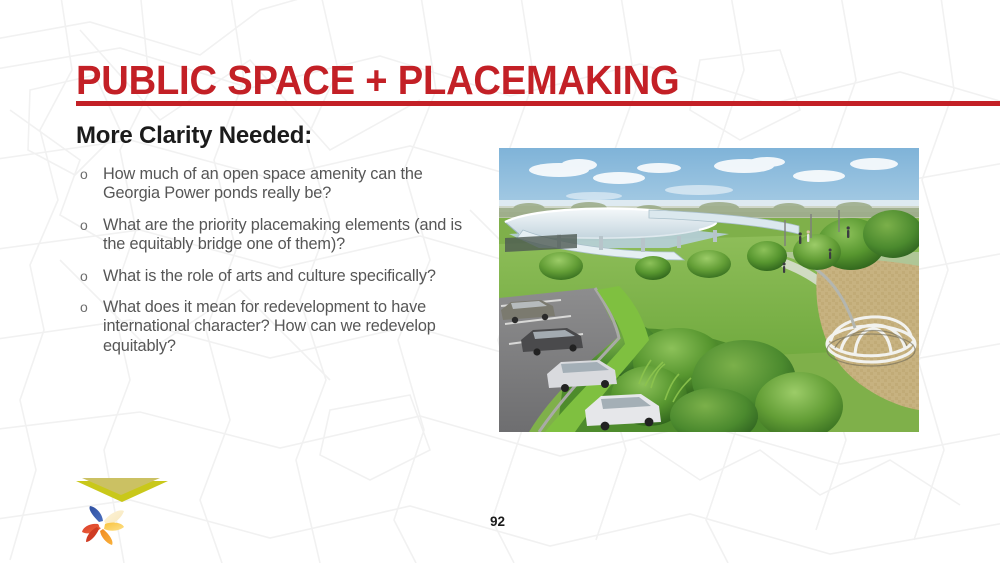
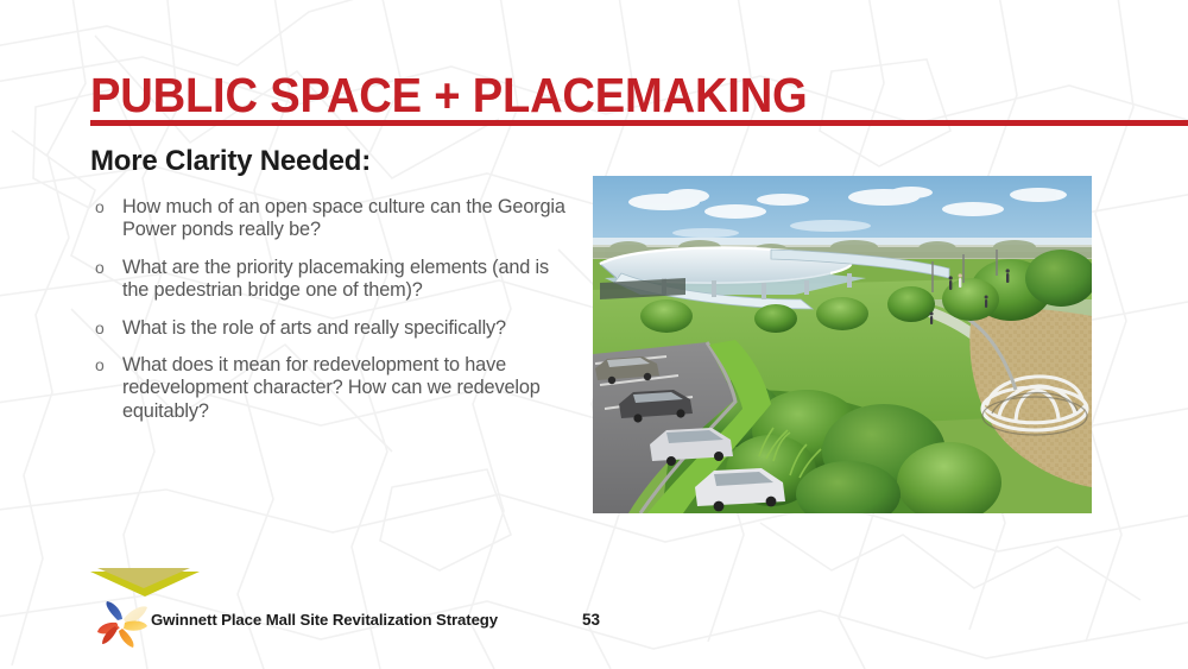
  PUBLIC SPACE + PLACEMAKING
  More Clarity Needed:
  o
- How much of an open space amenity can the Georgia Power ponds really be?
+ How much of an open space culture can the Georgia Power ponds really be?
  o
- What are the priority placemaking elements (and is the equitably bridge one of them)?
+ What are the priority placemaking elements (and is the pedestrian bridge one of them)?
  o
- What is the role of arts and culture specifically?
+ What is the role of arts and really specifically?
  o
- What does it mean for redevelopment to have international character? How can we redevelop equitably?
+ What does it mean for redevelopment to have redevelopment character? How can we redevelop equitably?
+ Gwinnett Place Mall Site Revitalization Strategy
- 92
+ 53
